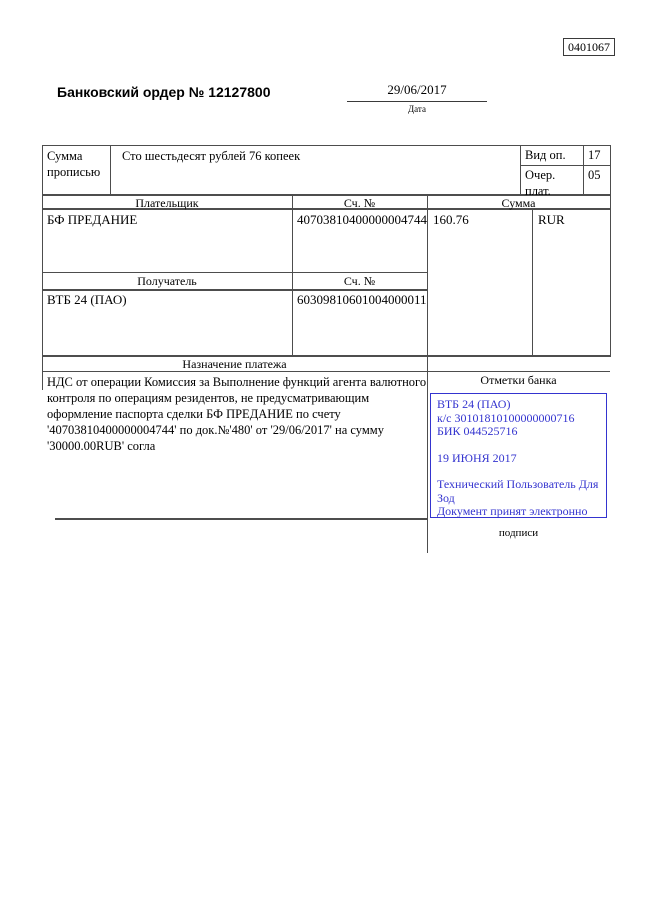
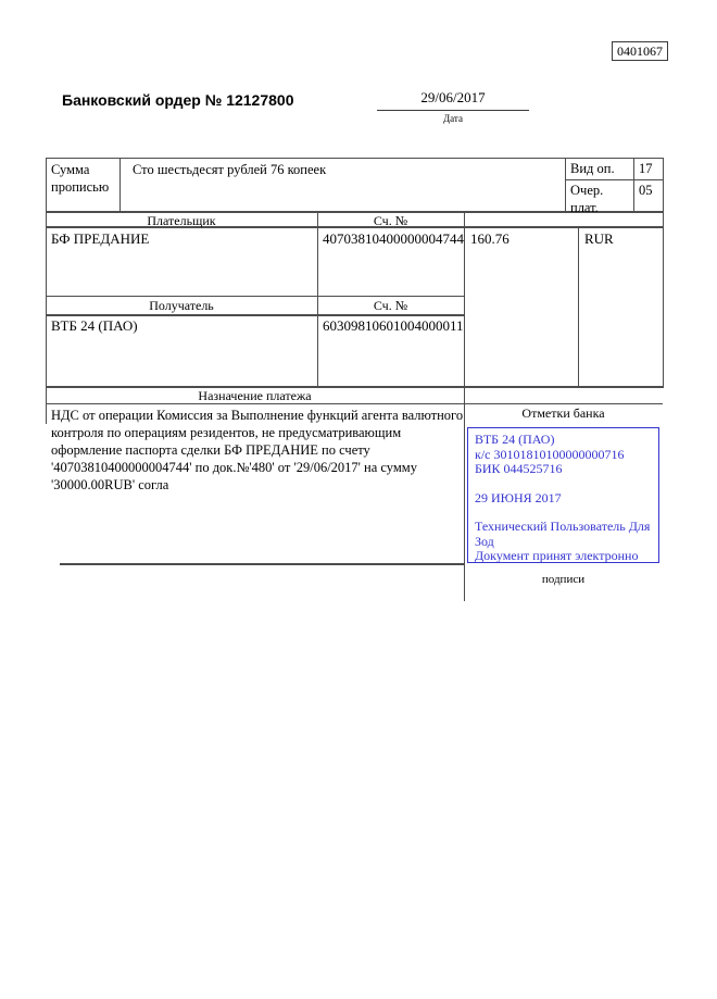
  0401067
  Банковский ордер № 12127800
  29/06/2017
  Дата
  Сумма прописью
  Сто шестьдесят рублей 76 копеек
  Вид оп.
  17
  Очер. плат.
  05
  Плательщик
  Сч. №
- Сумма
  БФ ПРЕДАНИЕ
  40703810400000004744
  160.76
  RUR
  Получатель
  Сч. №
  ВТБ 24 (ПАО)
  60309810601004000011
  Назначение платежа
  НДС от операции Комиссия за Выполнение функций агента валютного контроля по операциям резидентов, не предусматривающим оформление паспорта сделки БФ ПРЕДАНИЕ по счету '40703810400000004744' по док.№'480' от '29/06/2017' на сумму '30000.00RUB' согла
  Отметки банка
  ВТБ 24 (ПАО)
  к/с 30101810100000000716
  БИК 044525716
- 19 ИЮНЯ 2017
+ 29 ИЮНЯ 2017
  Технический Пользователь Для Зод
  Документ принят электронно
  подписи
